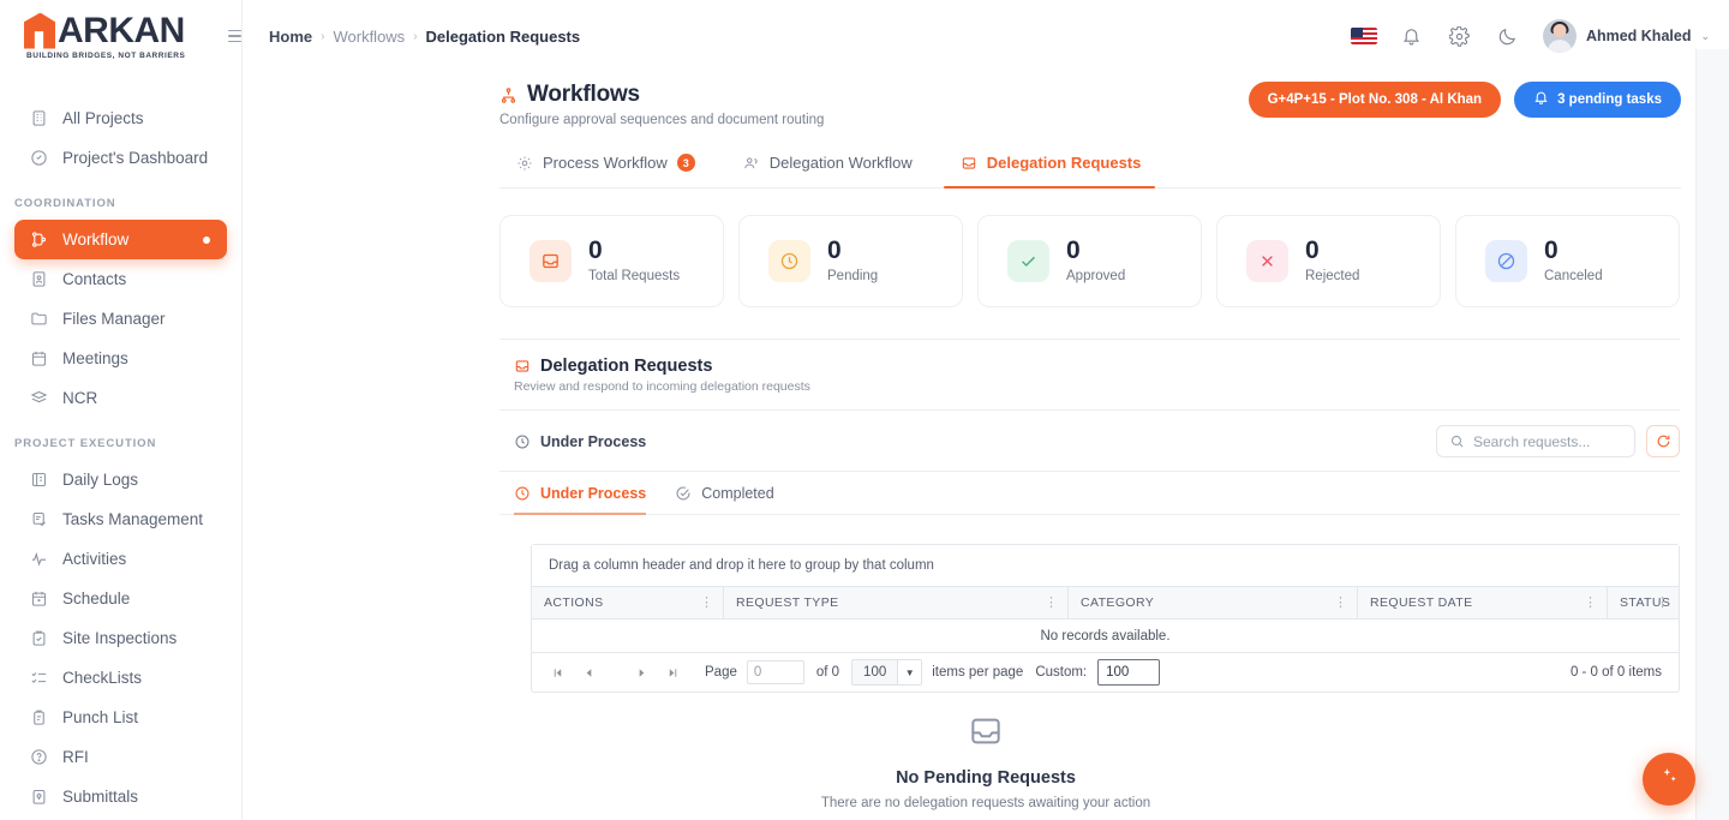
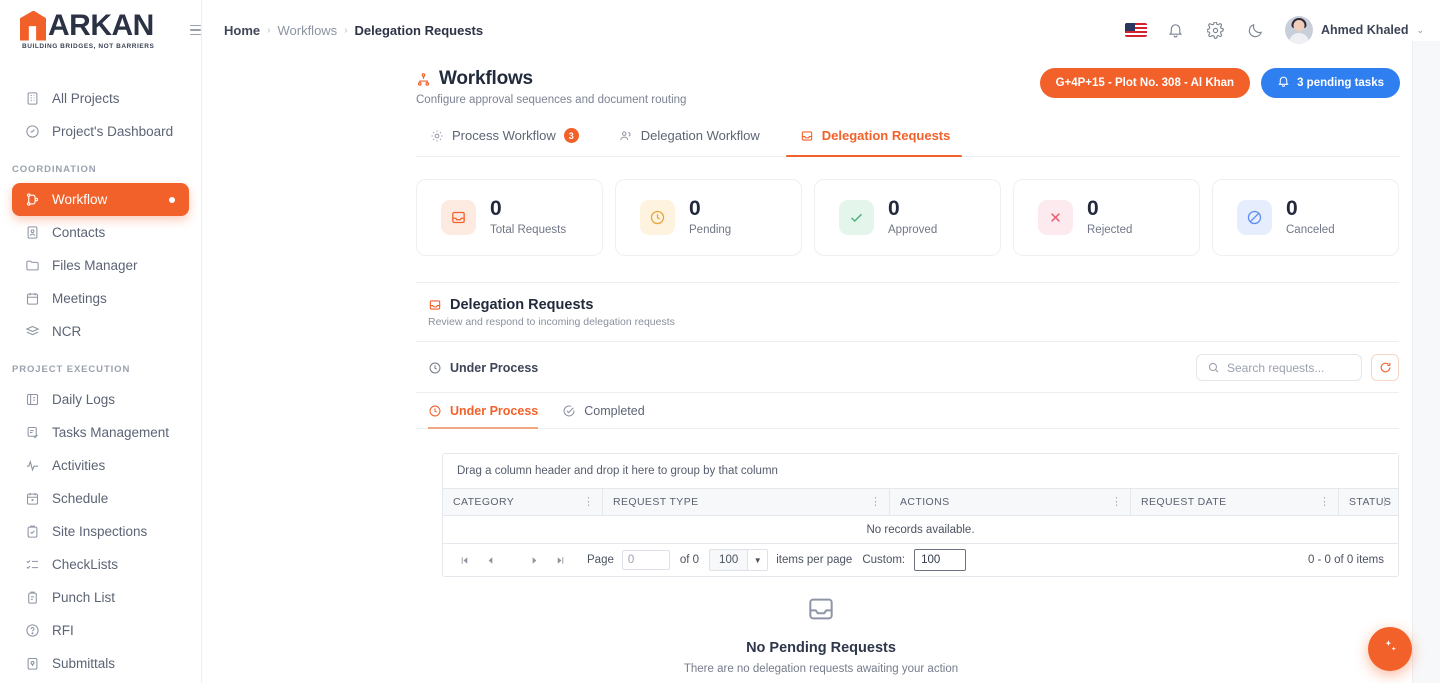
  ARKAN
  All Projects
  Project's Dashboard
  COORDINATION
  Workflow
  Contacts
  Files Manager
  Meetings
  NCR
  PROJECT EXECUTION
  Daily Logs
  Tasks Management
  Activities
  Schedule
  Site Inspections
  CheckLists
  Punch List
  RFI
  Submittals
  Home
  ›
  Workflows
  ›
  Delegation Requests
  Ahmed Khaled
  ⌄
  Workflows
  Configure approval sequences and document routing
  G+4P+15 - Plot No. 308 - Al Khan
  3 pending tasks
  Process Workflow
  3
  Delegation Workflow
  Delegation Requests
  0
  Total Requests
  0
  Pending
  0
  Approved
  0
  Rejected
  0
  Canceled
  Delegation Requests
  Review and respond to incoming delegation requests
  Under Process
  Search requests...
  Under Process
  Completed
  Drag a column header and drop it here to group by that column
- ACTIONS
+ CATEGORY
  ⋮
  REQUEST TYPE
  ⋮
- CATEGORY
+ ACTIONS
  ⋮
  REQUEST DATE
  ⋮
  STATUS
  ⋮
  No records available.
  Page
  0
  of 0
  100
  ▼
  items per page
  Custom:
  100
  0 - 0 of 0 items
  No Pending Requests
  There are no delegation requests awaiting your action
